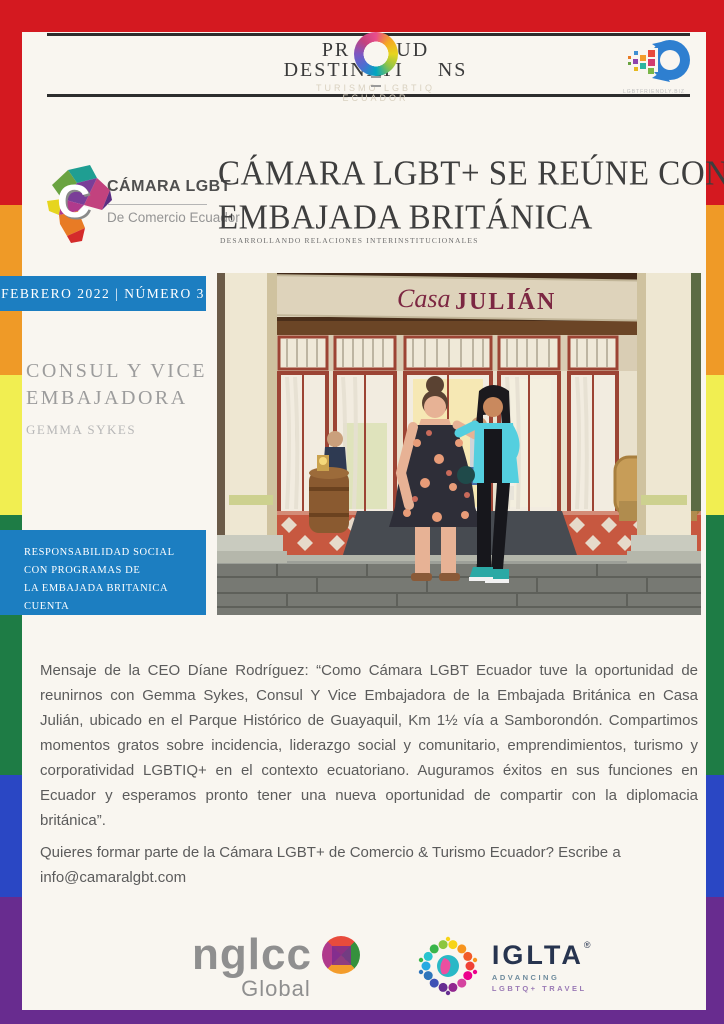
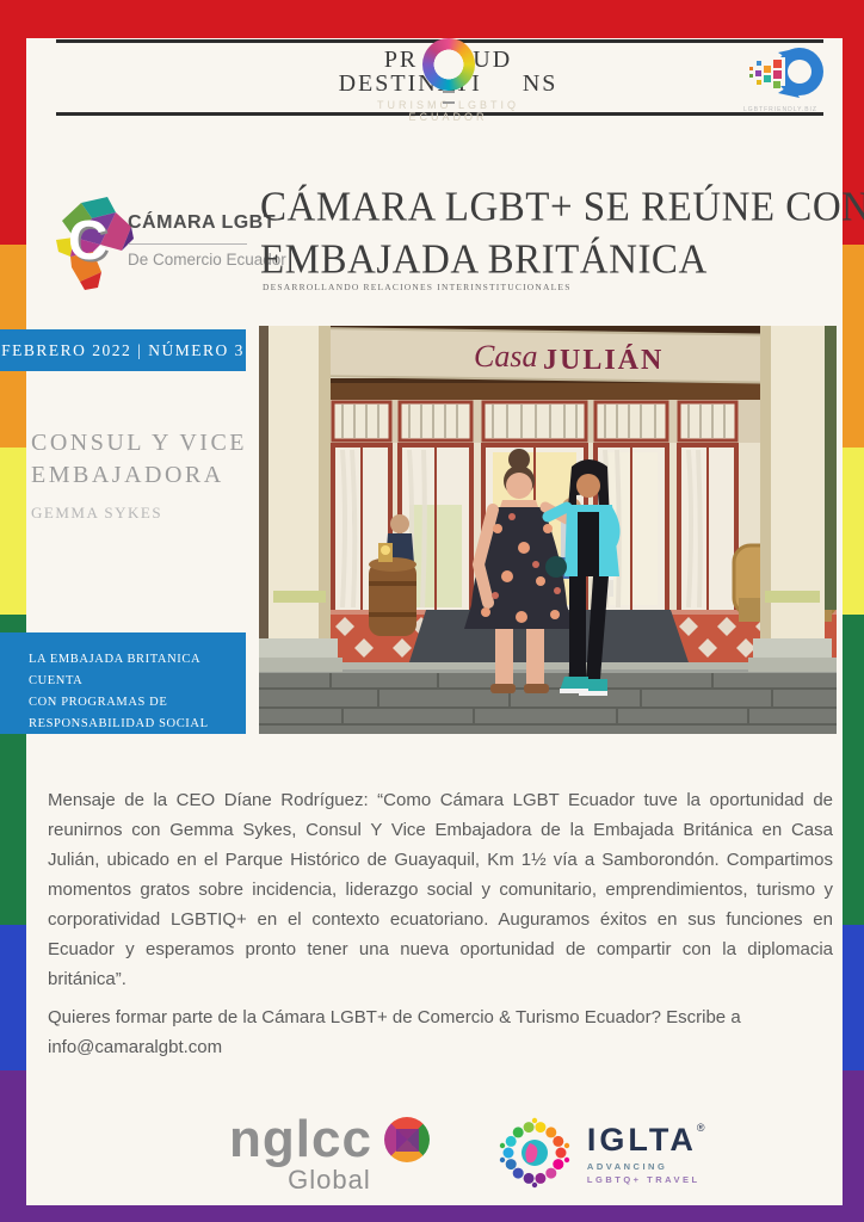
  PR
  UD
  DESTINI
  NS
  TURISMO LGBTIQ ECUADOR
  C
  CÁMARA LGBT
  De Comercio Ecuador
  CÁMARA LGBT+ SE REÚNE CON
  EMBAJADA BRITÁNICA
  DESARROLLANDO RELACIONES INTERINSTITUCIONALES
  FEBRERO 2022 | NÚMERO 3
  CONSUL Y VICE
  EMBAJADORA
  GEMMA SYKES
- RESPONSABILIDAD SOCIAL
+ LA EMBAJADA BRITANICA CUENTA
  CON PROGRAMAS DE
- LA EMBAJADA BRITANICA CUENTA
+ RESPONSABILIDAD SOCIAL
  Casa
  JULIÁN
  Mensaje de la CEO Díane Rodríguez: “Como Cámara LGBT Ecuador tuve la oportunidad de reunirnos con Gemma Sykes, Consul Y Vice Embajadora de la Embajada Británica en Casa Julián, ubicado en el Parque Histórico de Guayaquil, Km 1½ vía a Samborondón. Compartimos momentos gratos sobre incidencia, liderazgo social y comunitario, emprendimientos, turismo y corporatividad LGBTIQ+ en el contexto ecuatoriano. Auguramos éxitos en sus funciones en Ecuador y esperamos pronto tener una nueva oportunidad de compartir con la diplomacia británica”.
  Quieres formar parte de la Cámara LGBT+ de Comercio & Turismo Ecuador? Escribe a info@camaralgbt.com
  nglcc
  Global
  IGLTA®
  ADVANCING
  LGBTQ+ TRAVEL
